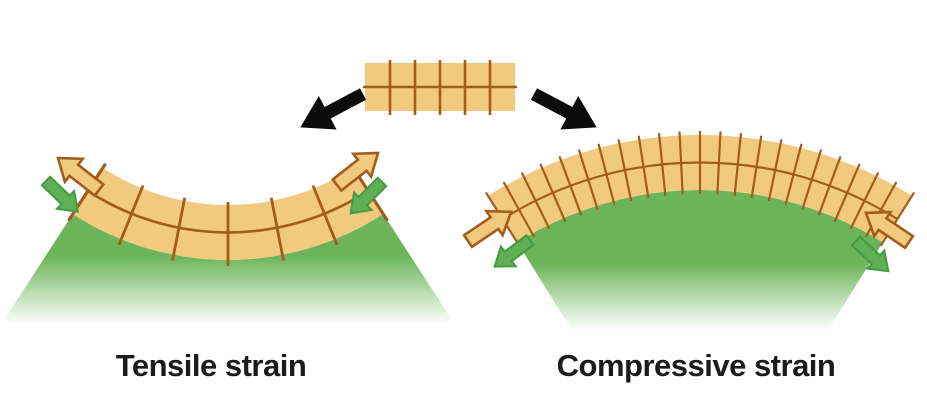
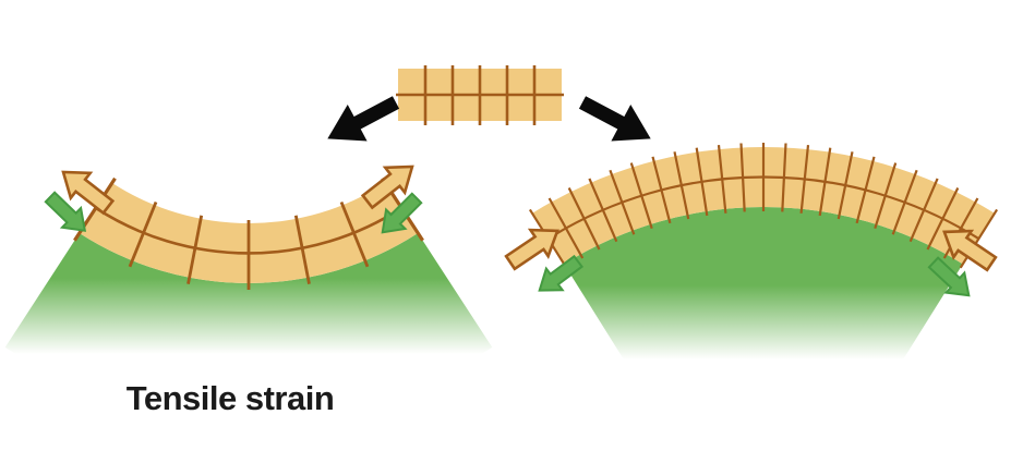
  Tensile strain
- Compressive strain
